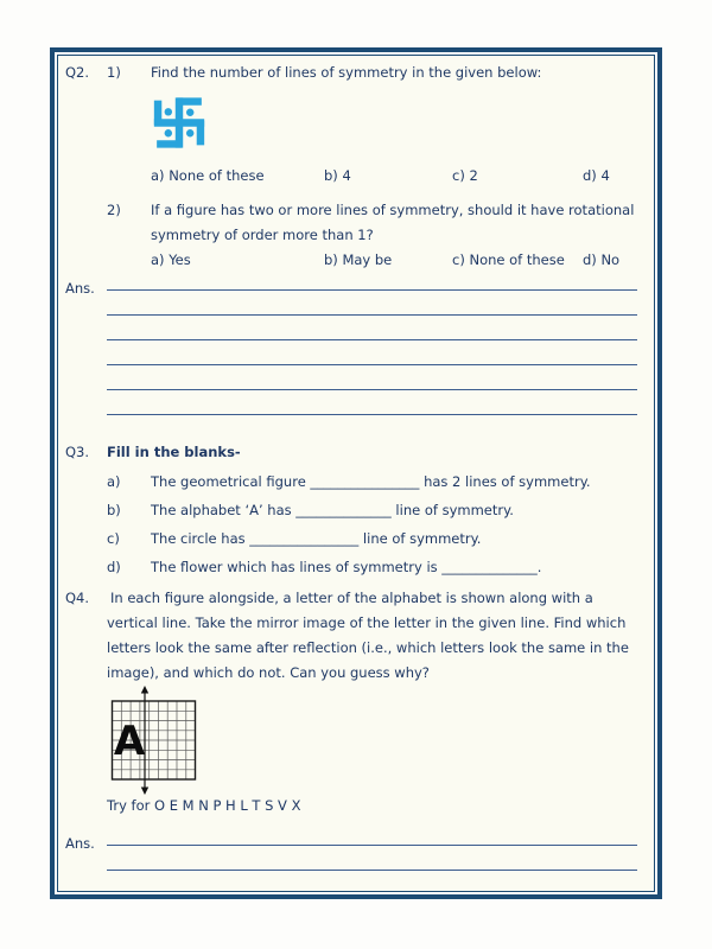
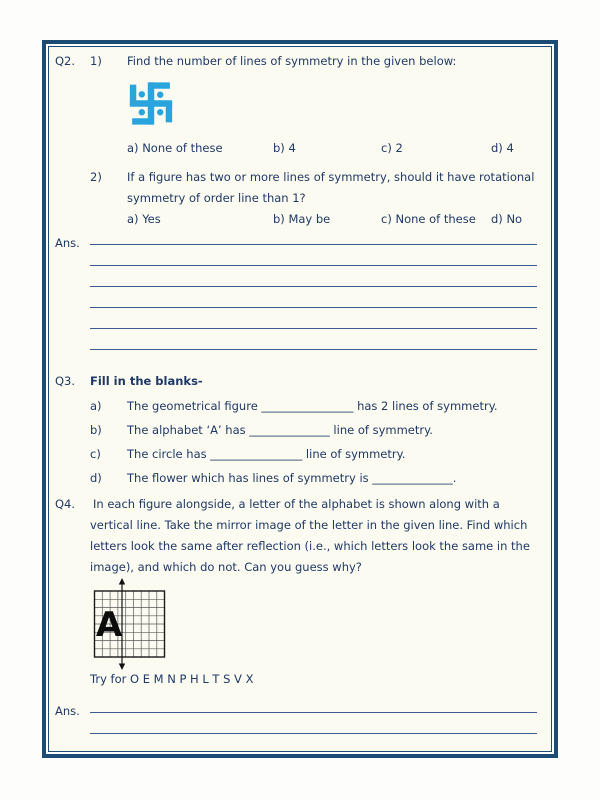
  Q2.
  1)
  Find the number of lines of symmetry in the given below:
  a) None of these
  b) 4
  c) 2
  d) 4
  2)
- If a figure has two or more lines of symmetry, should it have rotational symmetry of order more than 1?
+ If a figure has two or more lines of symmetry, should it have rotational symmetry of order line than 1?
  a) Yes
  b) May be
  c) None of these
  d) No
  Ans.
  Q3.
  Fill in the blanks-
  a)
  The geometrical figure ________________ has 2 lines of symmetry.
  b)
  The alphabet ‘A’ has ______________ line of symmetry.
  c)
  The circle has ________________ line of symmetry.
  d)
  The flower which has lines of symmetry is ______________.
  Q4.
  In each figure alongside, a letter of the alphabet is shown along with a vertical line. Take the mirror image of the letter in the given line. Find which letters look the same after reflection (i.e., which letters look the same in the image), and which do not. Can you guess why?
  A
  Try for O E M N P H L T S V X
  Ans.
